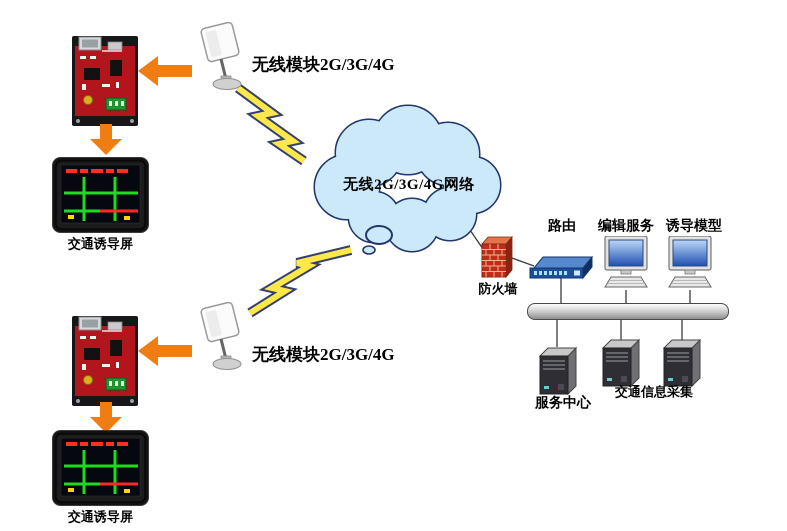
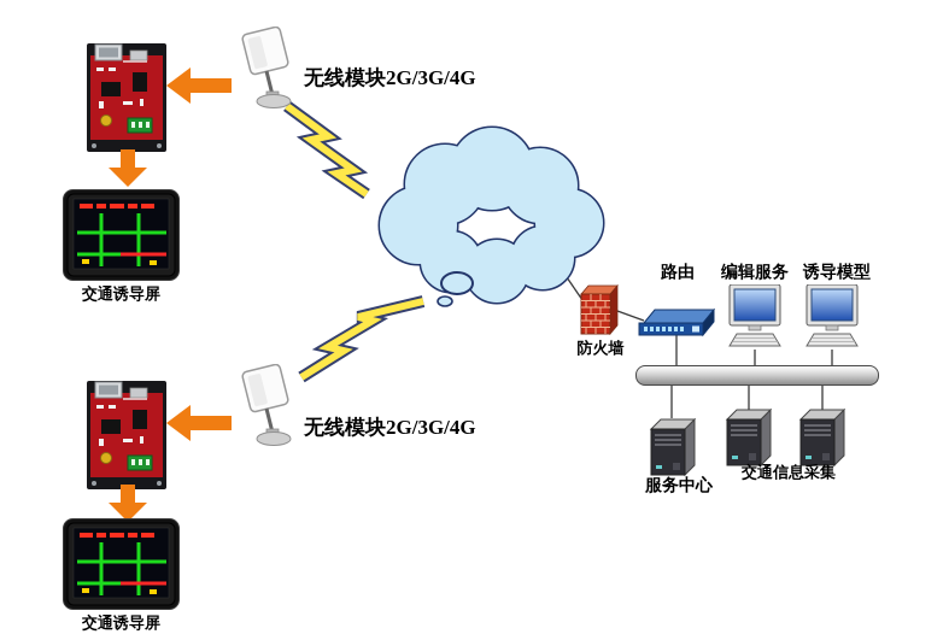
  无线模块2G/3G/4G
  交通诱导屏
  无线模块2G/3G/4G
  交通诱导屏
- 无线2G/3G/4G网络
  防火墙
  路由
  编辑服务
  诱导模型
  服务中心
  交通信息采集
